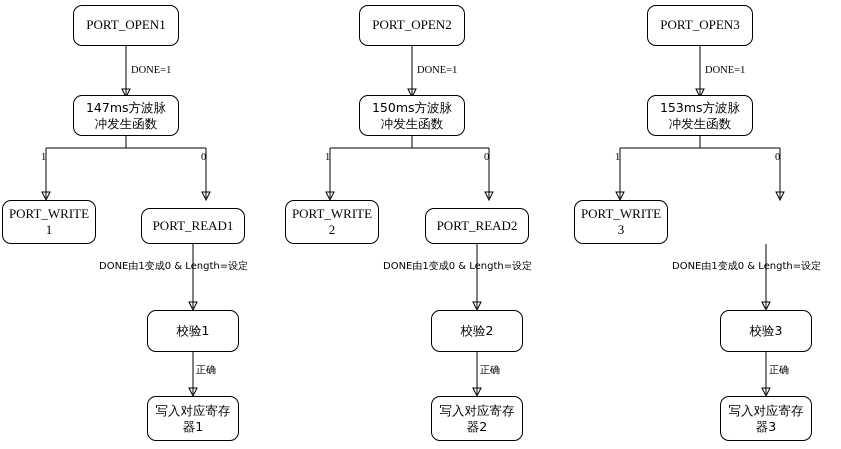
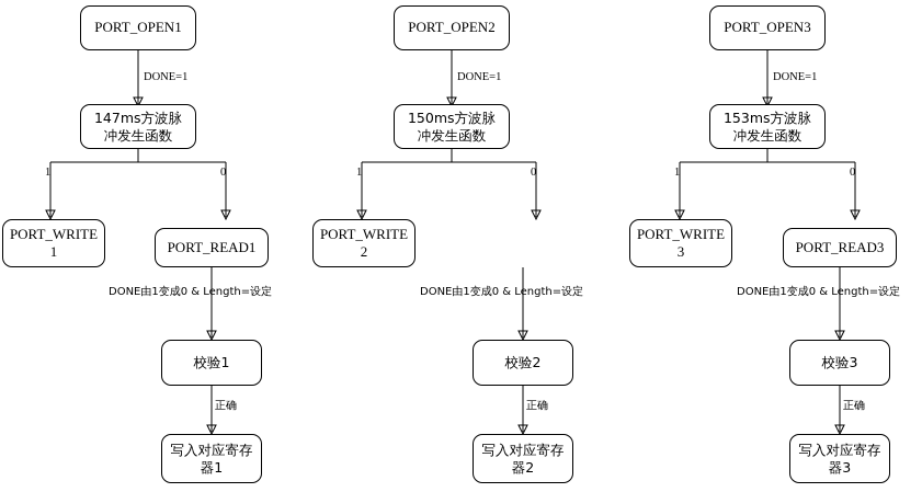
  PORT_OPEN1
  DONE=1
  147ms方波脉
  冲发生函数
  1
  0
  PORT_WRITE
  1
  PORT_READ1
  DONE由1变成0 & Length=设定
  校验1
  正确
  写入对应寄存
  器1
  PORT_OPEN2
  DONE=1
  150ms方波脉
  冲发生函数
  1
  0
  PORT_WRITE
  2
- PORT_READ2
  DONE由1变成0 & Length=设定
  校验2
  正确
  写入对应寄存
  器2
  PORT_OPEN3
  DONE=1
  153ms方波脉
  冲发生函数
  1
  0
  PORT_WRITE
  3
+ PORT_READ3
  DONE由1变成0 & Length=设定
  校验3
  正确
  写入对应寄存
  器3
